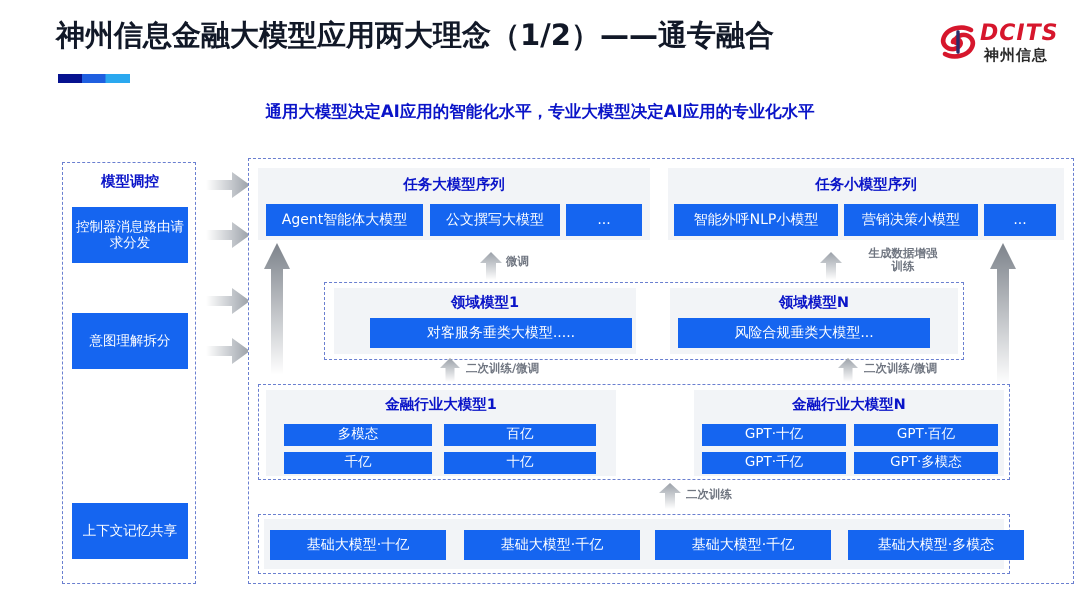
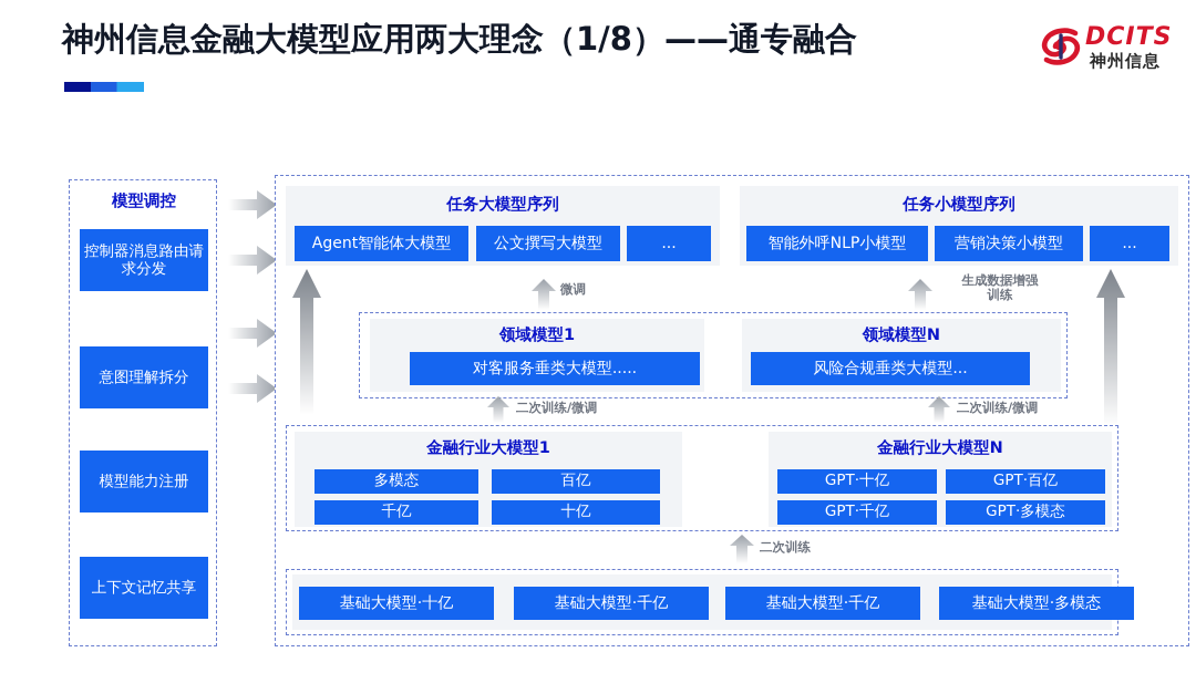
- 神州信息金融大模型应用两大理念（1/2）——通专融合
+ 神州信息金融大模型应用两大理念（1/8）——通专融合
  DCITS
  神州信息
- 通用大模型决定AI应用的智能化水平，专业大模型决定AI应用的专业化水平
  模型调控
  控制器消息路由请求分发
  意图理解拆分
+ 模型能力注册
  上下文记忆共享
  任务大模型序列
  Agent智能体大模型
  公文撰写大模型
  ...
  任务小模型序列
  智能外呼NLP小模型
  营销决策小模型
  ...
  微调
  生成数据增强
  训练
  领域模型1
  对客服务垂类大模型.....
  领域模型N
  风险合规垂类大模型...
  二次训练/微调
  二次训练/微调
  金融行业大模型1
  多模态
  百亿
  千亿
  十亿
  金融行业大模型N
  GPT·十亿
  GPT·百亿
  GPT·千亿
  GPT·多模态
  二次训练
  基础大模型·十亿
  基础大模型·千亿
  基础大模型·千亿
  基础大模型·多模态
